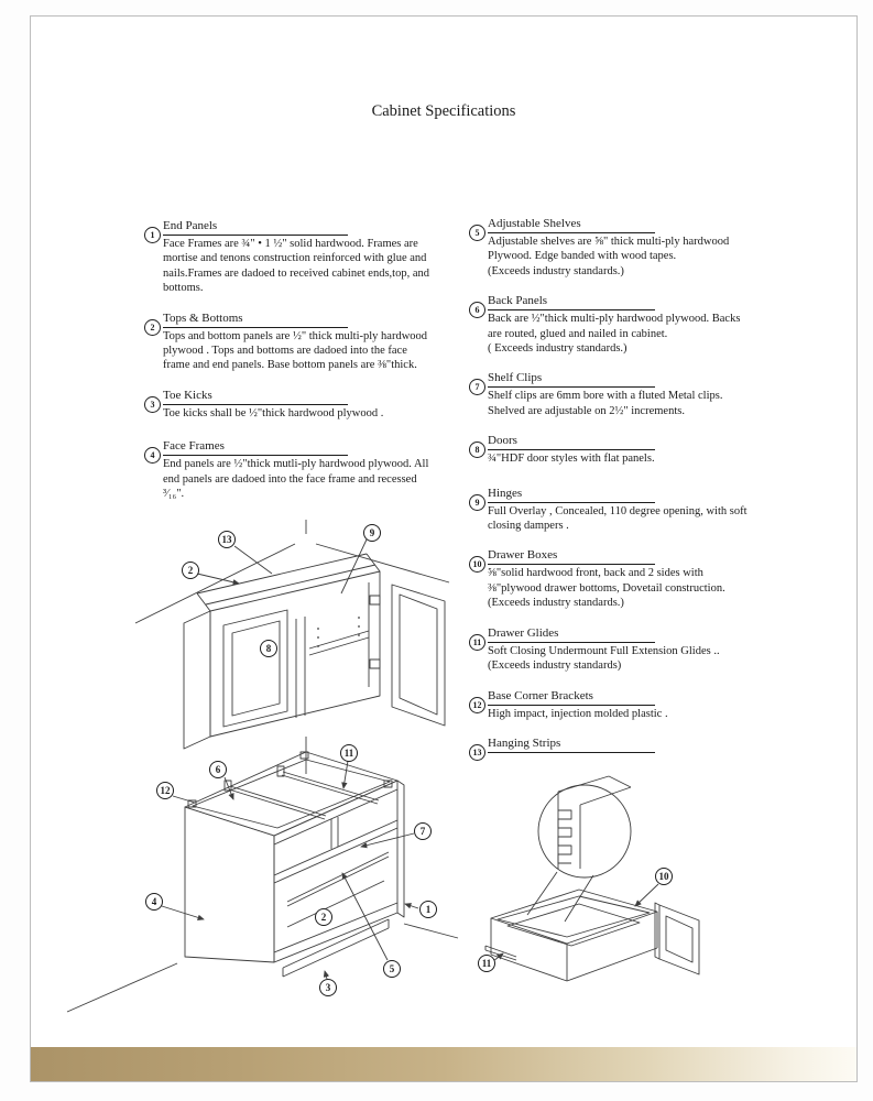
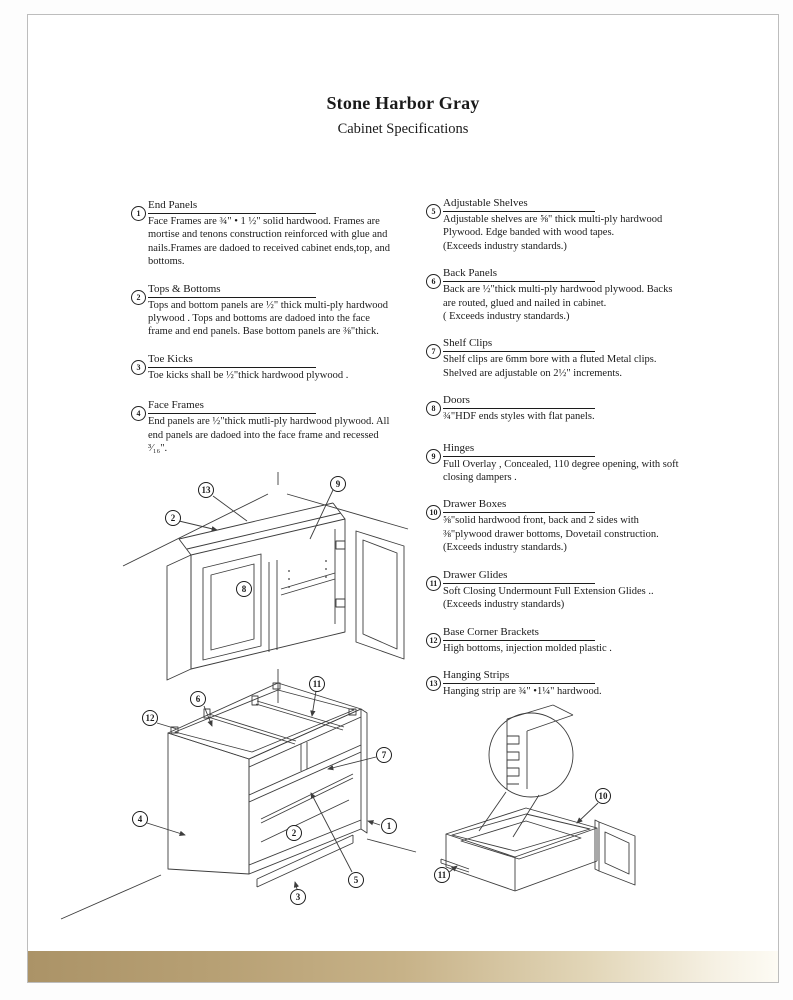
+ Stone Harbor Gray
  Cabinet Specifications
  1
  End Panels
  Face Frames are ¾" • 1 ½" solid hardwood. Frames are mortise and tenons construction reinforced with glue and nails.Frames are dadoed to received cabinet ends,top, and bottoms.
  2
  Tops & Bottoms
  Tops and bottom panels are ½" thick multi-ply hardwood plywood . Tops and bottoms are dadoed into the face frame and end panels. Base bottom panels are ⅜"thick.
  3
  Toe Kicks
  Toe kicks shall be ½"thick hardwood plywood .
  4
  Face Frames
  End panels are ½"thick mutli-ply hardwood plywood. All end panels are dadoed into the face frame and recessed ³⁄₁₆".
  5
  Adjustable Shelves
  Adjustable shelves are ⅝" thick multi-ply hardwood Plywood. Edge banded with wood tapes.
  (Exceeds industry standards.)
  6
  Back Panels
  Back are ½"thick multi-ply hardwood plywood. Backs are routed, glued and nailed in cabinet.
  ( Exceeds industry standards.)
  7
  Shelf Clips
  Shelf clips are 6mm bore with a fluted Metal clips. Shelved are adjustable on 2½" increments.
  8
  Doors
- ¾"HDF door styles with flat panels.
+ ¾"HDF ends styles with flat panels.
  9
  Hinges
  Full Overlay , Concealed, 110 degree opening, with soft closing dampers .
  10
  Drawer Boxes
  ⅝"solid hardwood front, back and 2 sides with ⅜"plywood drawer bottoms, Dovetail construction. (Exceeds industry standards.)
  11
  Drawer Glides
  Soft Closing Undermount Full Extension Glides ..(Exceeds industry standards)
  12
  Base Corner Brackets
- High impact, injection molded plastic .
+ High bottoms, injection molded plastic .
  13
  Hanging Strips
+ Hanging strip are ¾" •1¼" hardwood.
  13
  9
  2
  8
  6
  11
  12
  7
  4
  2
  1
  5
  3
  10
  11
